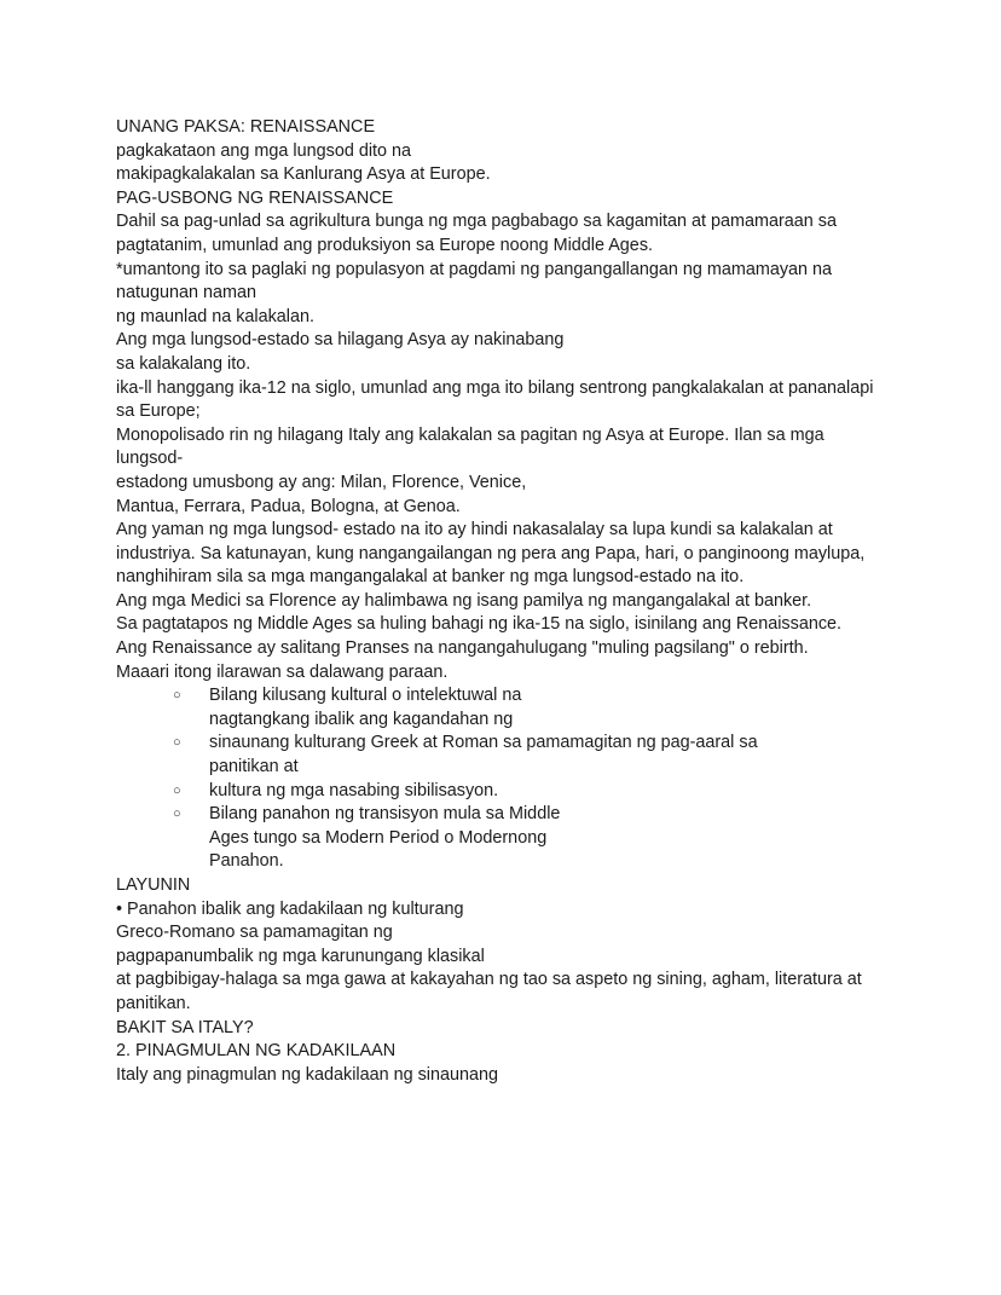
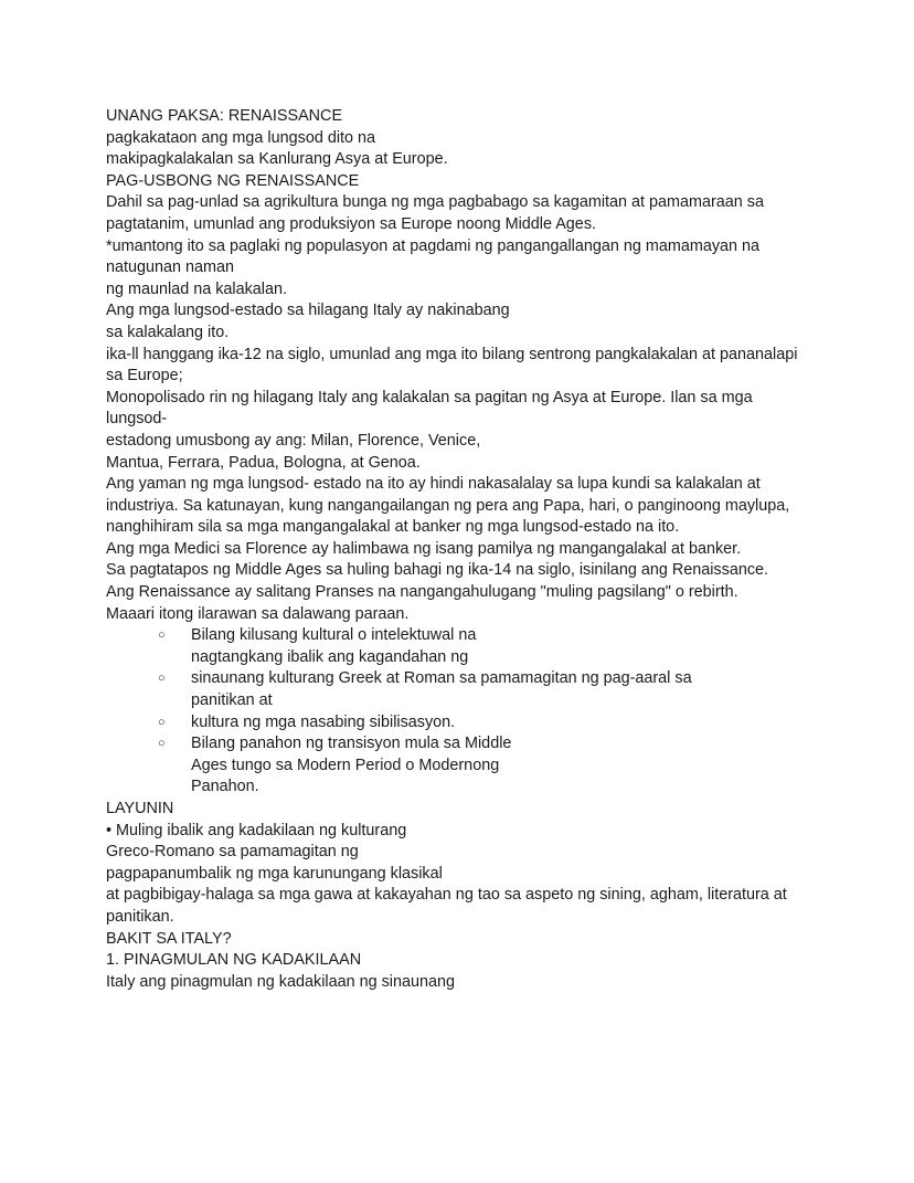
  UNANG PAKSA: RENAISSANCE
  pagkakataon ang mga lungsod dito na
  makipagkalakalan sa Kanlurang Asya at Europe.
  PAG-USBONG NG RENAISSANCE
  Dahil sa pag-unlad sa agrikultura bunga ng mga pagbabago sa kagamitan at pamamaraan sa pagtatanim, umunlad ang produksiyon sa Europe noong Middle Ages.
  *umantong ito sa paglaki ng populasyon at pagdami ng pangangallangan ng mamamayan na natugunan naman
  ng maunlad na kalakalan.
- Ang mga lungsod-estado sa hilagang Asya ay nakinabang
+ Ang mga lungsod-estado sa hilagang Italy ay nakinabang
  sa kalakalang ito.
  ika-ll hanggang ika-12 na siglo, umunlad ang mga ito bilang sentrong pangkalakalan at pananalapi sa Europe;
  Monopolisado rin ng hilagang Italy ang kalakalan sa pagitan ng Asya at Europe. Ilan sa mga lungsod-
  estadong umusbong ay ang: Milan, Florence, Venice,
  Mantua, Ferrara, Padua, Bologna, at Genoa.
  Ang yaman ng mga lungsod- estado na ito ay hindi nakasalalay sa lupa kundi sa kalakalan at industriya. Sa katunayan, kung nangangailangan ng pera ang Papa, hari, o panginoong maylupa, nanghihiram sila sa mga mangangalakal at banker ng mga lungsod-estado na ito.
  Ang mga Medici sa Florence ay halimbawa ng isang pamilya ng mangangalakal at banker.
- Sa pagtatapos ng Middle Ages sa huling bahagi ng ika-15 na siglo, isinilang ang Renaissance.
+ Sa pagtatapos ng Middle Ages sa huling bahagi ng ika-14 na siglo, isinilang ang Renaissance.
  Ang Renaissance ay salitang Pranses na nangangahulugang "muling pagsilang" o rebirth.
  Maaari itong ilarawan sa dalawang paraan.
  ○
  Bilang kilusang kultural o intelektuwal na
  nagtangkang ibalik ang kagandahan ng
  ○
  sinaunang kulturang Greek at Roman sa pamamagitan ng pag-aaral sa
  panitikan at
  ○
  kultura ng mga nasabing sibilisasyon.
  ○
  Bilang panahon ng transisyon mula sa Middle
  Ages tungo sa Modern Period o Modernong
  Panahon.
  LAYUNIN
- • Panahon ibalik ang kadakilaan ng kulturang
+ • Muling ibalik ang kadakilaan ng kulturang
  Greco-Romano sa pamamagitan ng
  pagpapanumbalik ng mga karunungang klasikal
  at pagbibigay-halaga sa mga gawa at kakayahan ng tao sa aspeto ng sining, agham, literatura at panitikan.
  BAKIT SA ITALY?
- 2. PINAGMULAN NG KADAKILAAN
+ 1. PINAGMULAN NG KADAKILAAN
  Italy ang pinagmulan ng kadakilaan ng sinaunang
